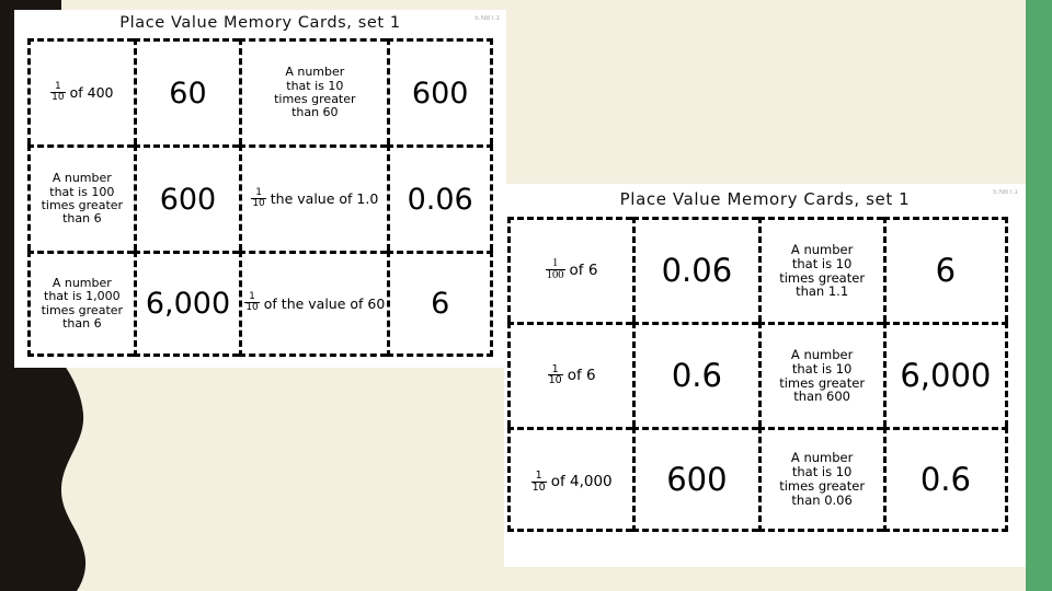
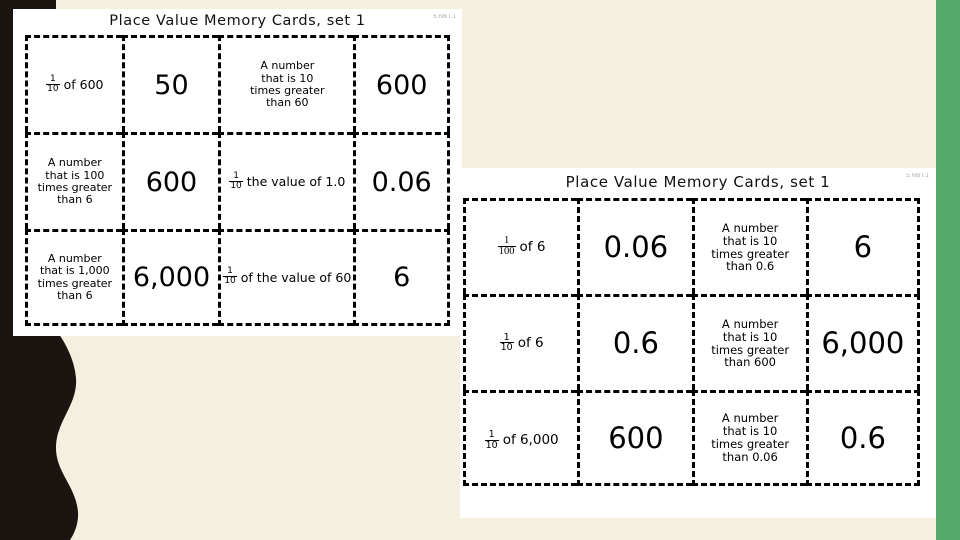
  Place Value Memory Cards, set 1
  1
  10
- of 400
+ of 600
- 60
+ 50
  A number
  that is 10
  times greater
  than 60
  600
  A number
  that is 100
  times greater
  than 6
  600
  1
  10
  the value of 1.0
  0.06
  A number
  that is 1,000
  times greater
  than 6
  6,000
  1
  10
  of the value of 60
  6
  Place Value Memory Cards, set 1
  1
  100
  of 6
  0.06
  A number
  that is 10
  times greater
- than 1.1
+ than 0.6
  6
  1
  10
  of 6
  0.6
  A number
  that is 10
  times greater
  than 600
  6,000
  1
  10
- of 4,000
+ of 6,000
  600
  A number
  that is 10
  times greater
  than 0.06
  0.6
